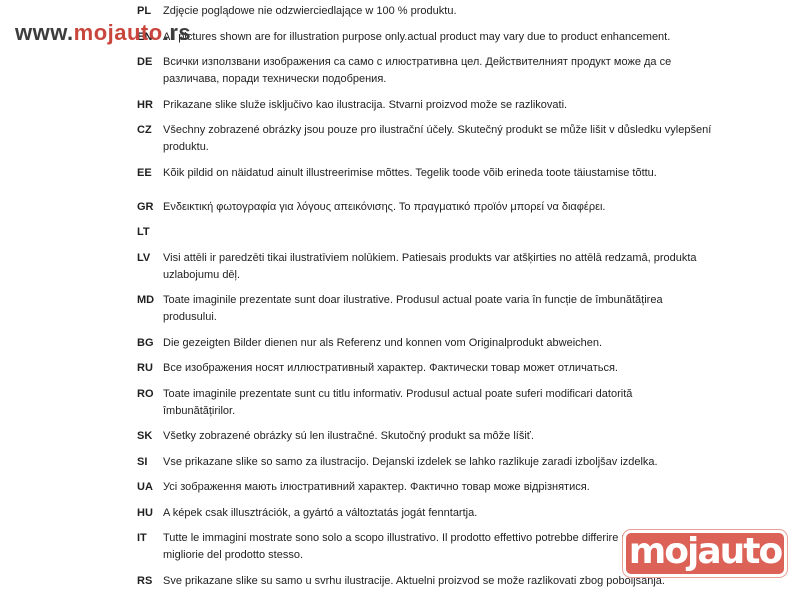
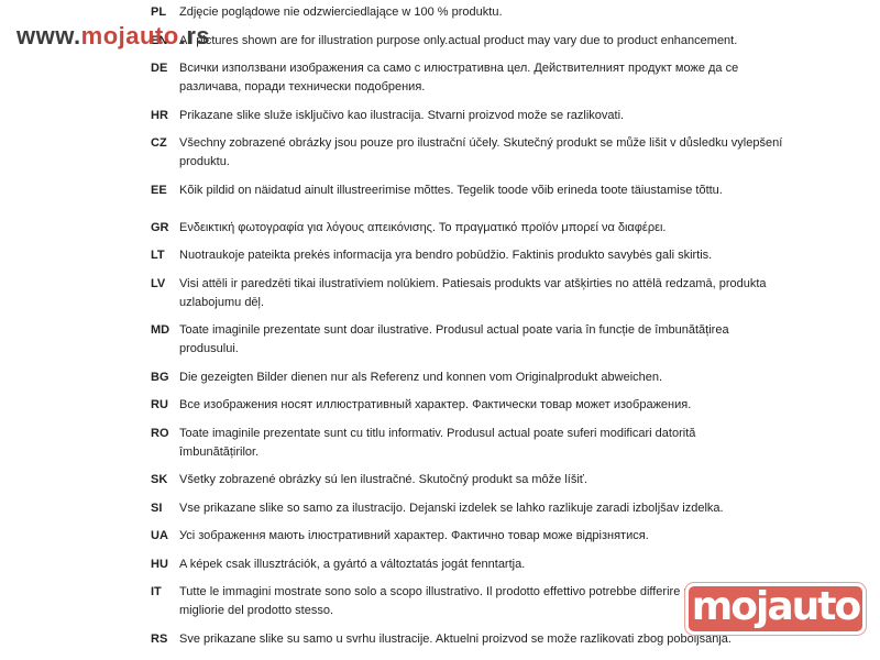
  www.mojauto.rs
  PL
  Zdjęcie poglądowe nie odzwierciedlające w 100 % produktu.
  EN
  All pictures shown are for illustration purpose only.actual product may vary due to product enhancement.
  DE
  Всички използвани изображения са само с илюстративна цел. Действителният продукт може да се
  различава, поради технически подобрения.
  HR
  Prikazane slike služe isključivo kao ilustracija. Stvarni proizvod može se razlikovati.
  CZ
  Všechny zobrazené obrázky jsou pouze pro ilustrační účely. Skutečný produkt se může lišit v důsledku vylepšení
  produktu.
  EE
  Kõik pildid on näidatud ainult illustreerimise mõttes. Tegelik toode võib erineda toote täiustamise tõttu.
  GR
  Ενδεικτική φωτογραφία για λόγους απεικόνισης. Το πραγματικό προϊόν μπορεί να διαφέρει.
  LT
+ Nuotraukoje pateikta prekės informacija yra bendro pobūdžio. Faktinis produkto savybės gali skirtis.
  LV
  Visi attēli ir paredzēti tikai ilustratīviem nolūkiem. Patiesais produkts var atšķirties no attēlā redzamā, produkta
  uzlabojumu dēļ.
  MD
  Toate imaginile prezentate sunt doar ilustrative. Produsul actual poate varia în funcție de îmbunătățirea
  produsului.
  BG
  Die gezeigten Bilder dienen nur als Referenz und konnen vom Originalprodukt abweichen.
  RU
- Все изображения носят иллюстративный характер. Фактически товар может отличаться.
+ Все изображения носят иллюстративный характер. Фактически товар может изображения.
  RO
  Toate imaginile prezentate sunt cu titlu informativ. Produsul actual poate suferi modificari datorită
  îmbunătățirilor.
  SK
  Všetky zobrazené obrázky sú len ilustračné. Skutočný produkt sa môže líšiť.
  SI
  Vse prikazane slike so samo za ilustracijo. Dejanski izdelek se lahko razlikuje zaradi izboljšav izdelka.
  UA
  Усі зображення мають ілюстративний характер. Фактично товар може відрізнятися.
  HU
  A képek csak illusztrációk, a gyártó a változtatás jogát fenntartja.
  IT
  Tutte le immagini mostrate sono solo a scopo illustrativo. Il prodotto effettivo potrebbe differire
  migliorie del prodotto stesso.
  RS
  Sve prikazane slike su samo u svrhu ilustracije. Aktuelni proizvod se može razlikovati zbog poboljšanja.
  mojauto
